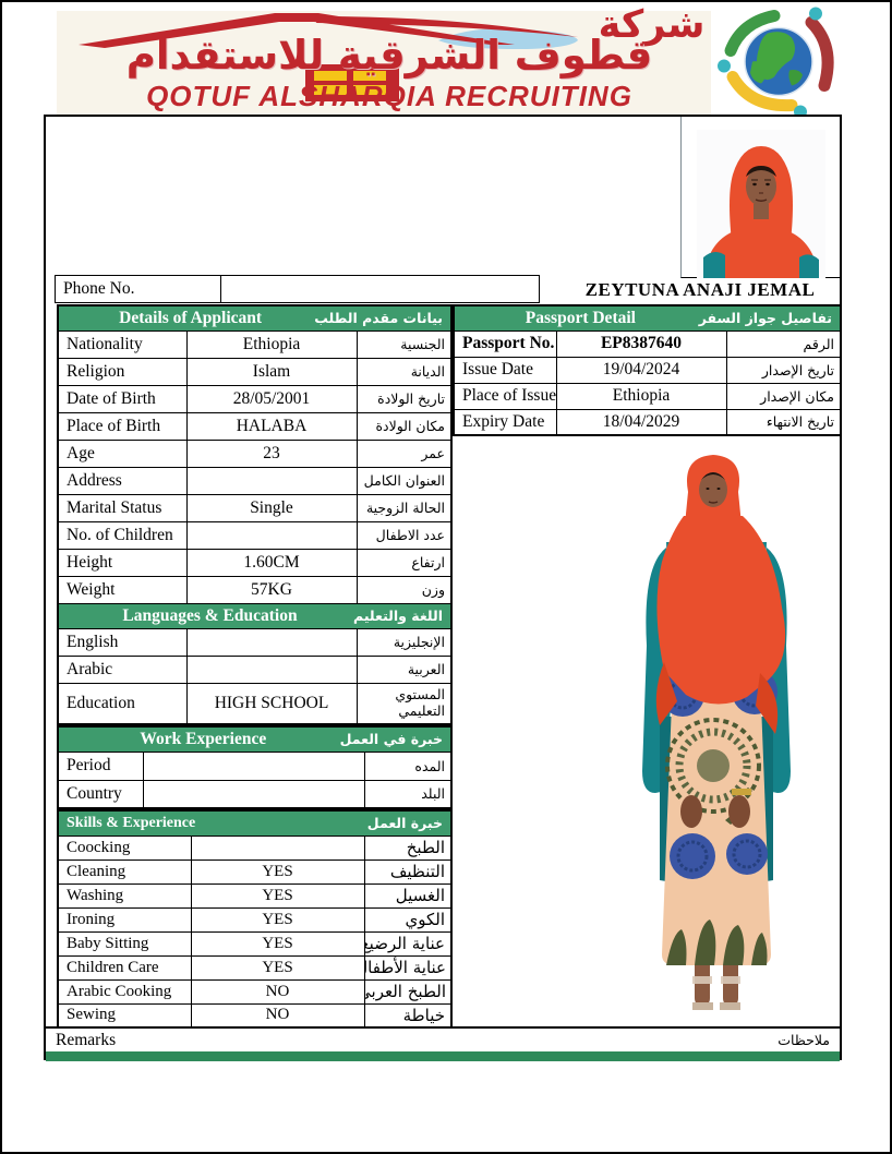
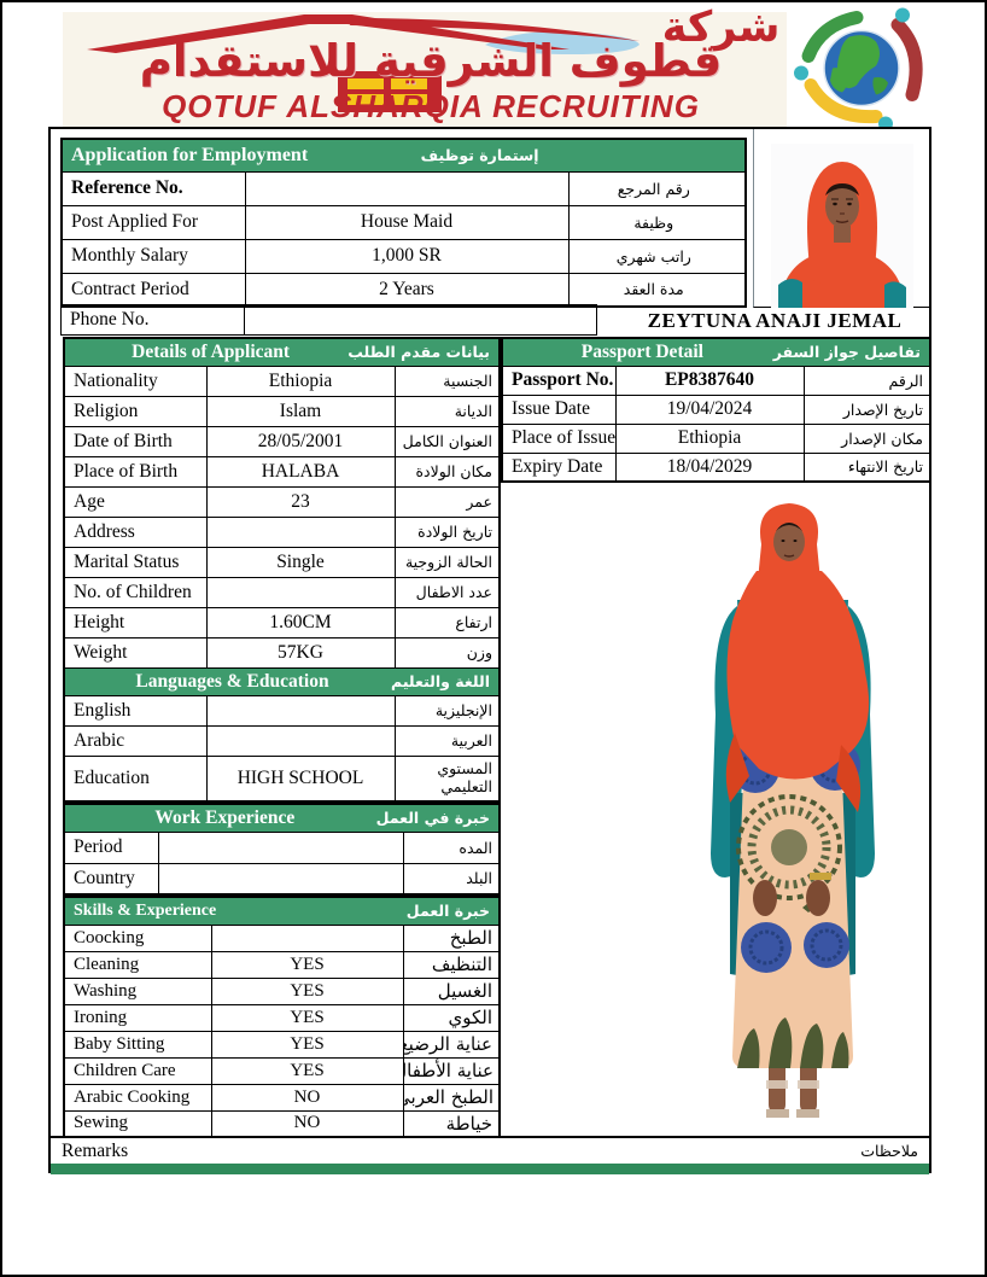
  شركة
  قطوف الشرقية للاستقدام
  QOTUF ALSHARQIA RECRUITING
+ Application for Employment إستمارة توظيف
+ Reference No.		رقم المرجع
+ Post Applied For	House Maid	وظيفة
+ Monthly Salary	1,000 SR	راتب شهري
+ Contract Period	2 Years	مدة العقد
  Phone No.
  ZEYTUNA ANAJI JEMAL
  Details of Applicant بيانات مقدم الطلب
  Nationality	Ethiopia	الجنسية
  Religion	Islam	الديانة
- Date of Birth	28/05/2001	تاريخ الولادة
+ Date of Birth	28/05/2001	العنوان الكامل
  Place of Birth	HALABA	مكان الولادة
  Age	23	عمر
- Address		العنوان الكامل
+ Address		تاريخ الولادة
  Marital Status	Single	الحالة الزوجية
  No. of Children		عدد الاطفال
  Height	1.60CM	ارتفاع
  Weight	57KG	وزن
  Languages & Education اللغة والتعليم
  English		الإنجليزية
  Arabic		العربية
  Education	HIGH SCHOOL	المستوي التعليمي
  Work Experience خبرة في العمل
  Period		المده
  Country		البلد
  Skills & Experience خبرة العمل
  Coocking		الطبخ
  Cleaning	YES	التنظيف
  Washing	YES	الغسيل
  Ironing	YES	الكوي
  Baby Sitting	YES	عناية الرضيع
  Children Care	YES	عناية الأطفا
  Arabic Cooking	NO	الطبخ العربي
  Sewing	NO	خياطة
  Passport Detail تفاصيل جواز السفر
  Passport No.	EP8387640	الرقم
  Issue Date	19/04/2024	تاريخ الإصدار
  Place of Issue	Ethiopia	مكان الإصدار
  Expiry Date	18/04/2029	تاريخ الانتهاء
  Remarks
  ملاحظات
